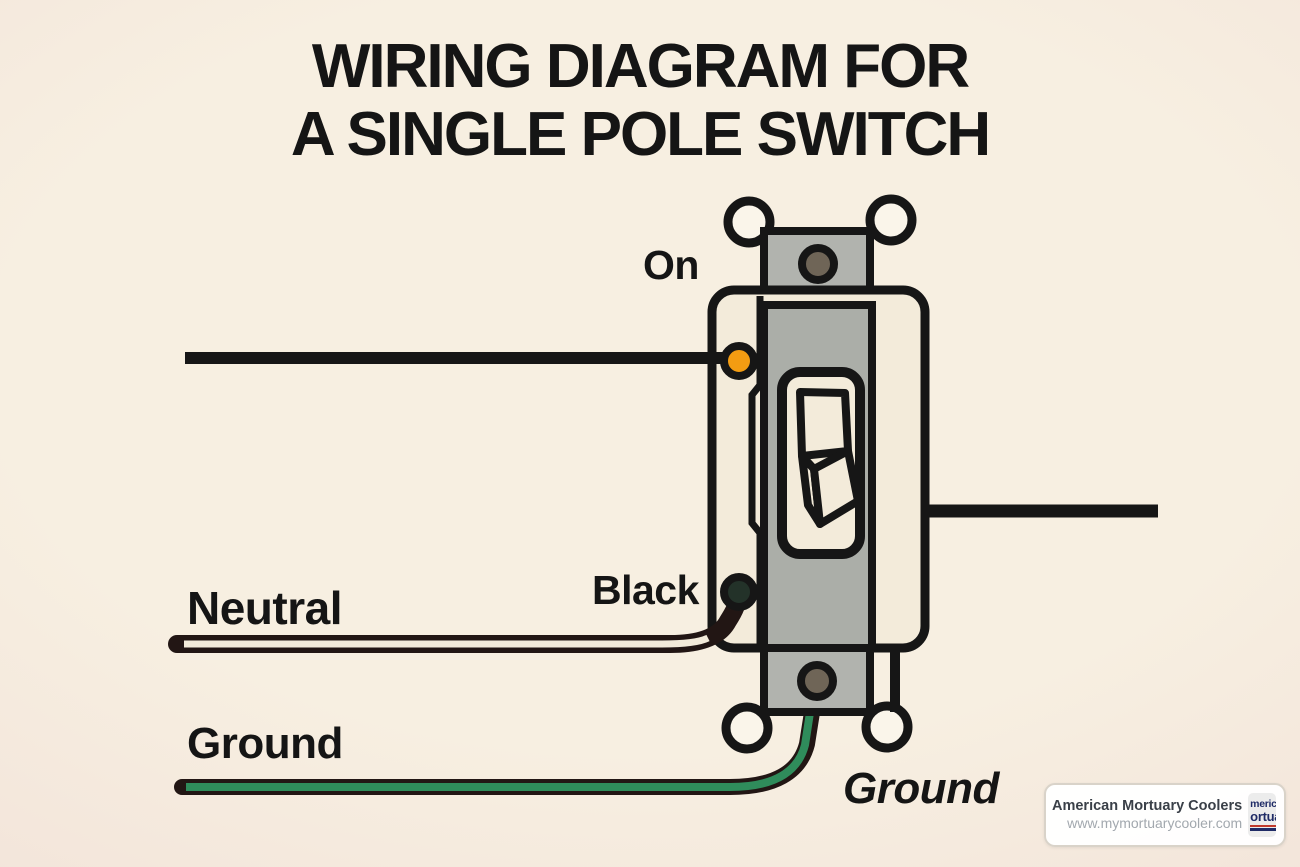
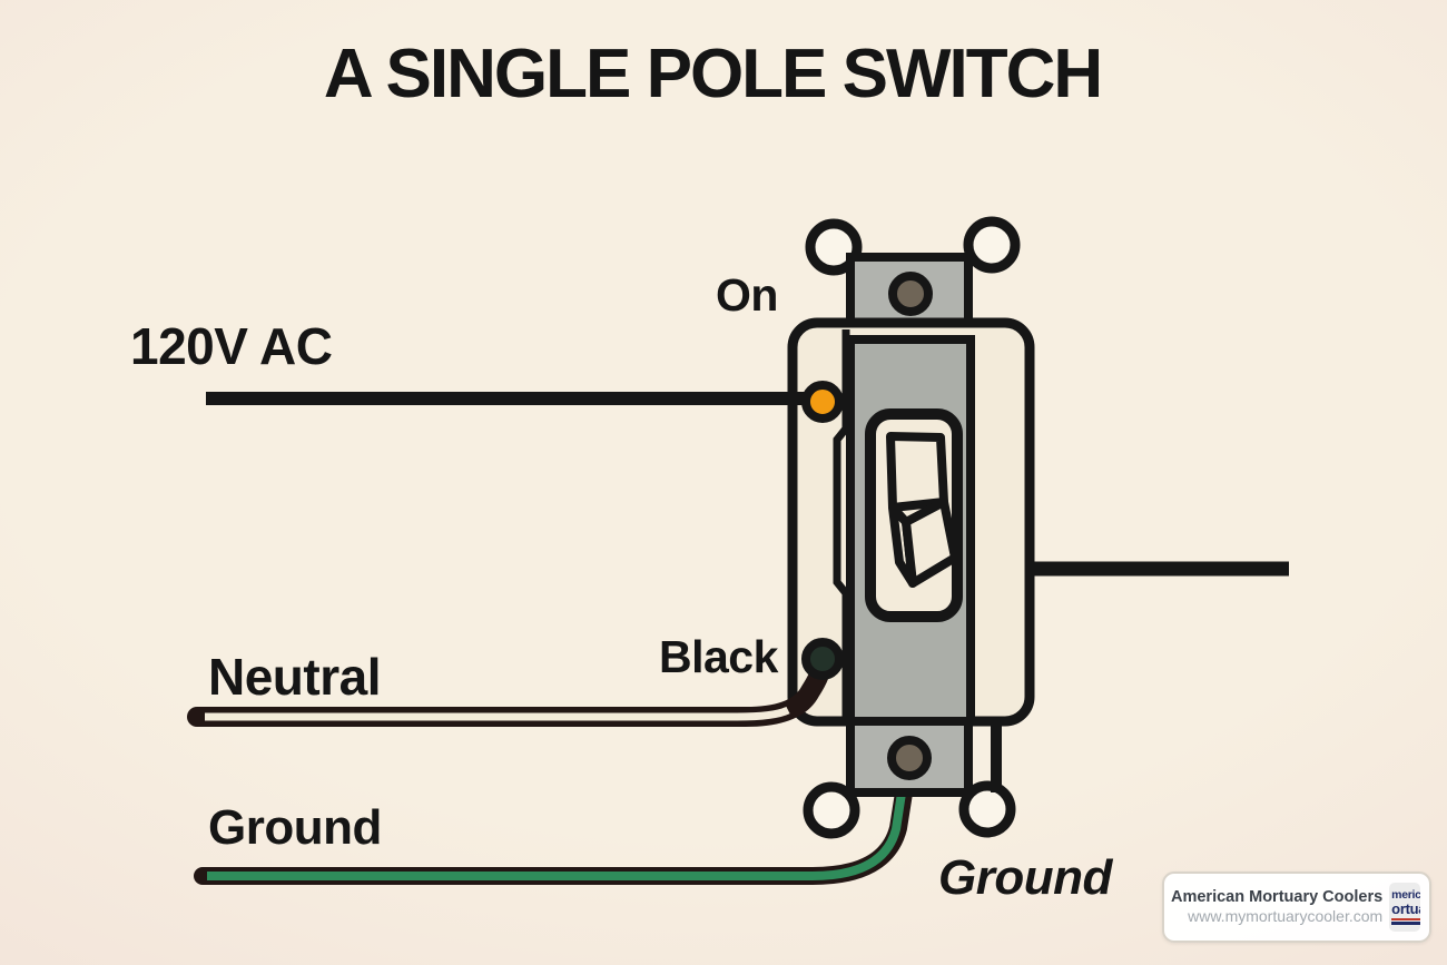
- WIRING DIAGRAM FOR
  A SINGLE POLE SWITCH
+ 120V AC
  On
  Neutral
  Black
  Ground
  Ground
  American Mortuary Coolers
  www.mymortuarycooler.com
  meric
